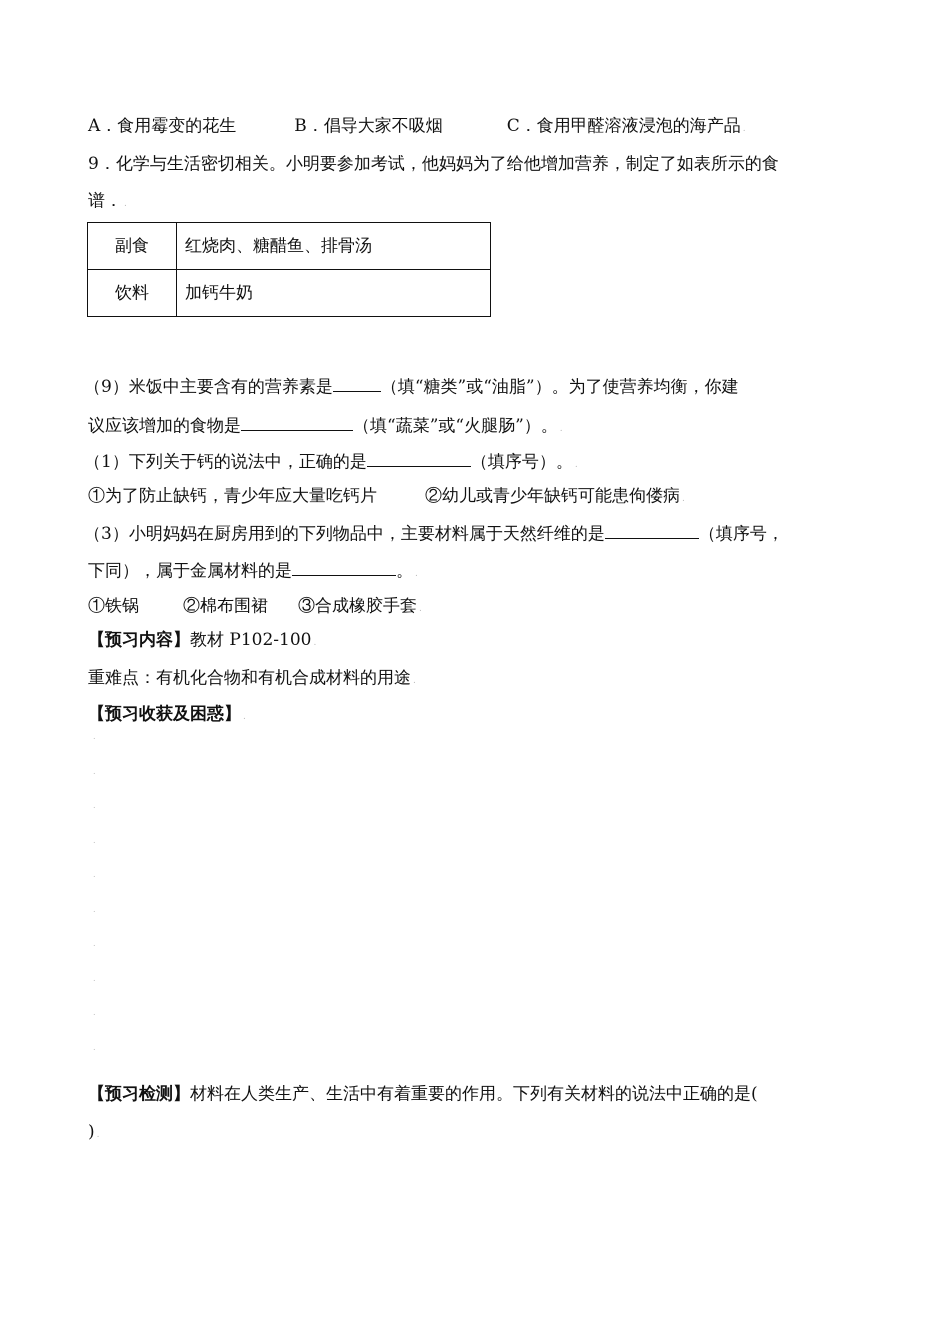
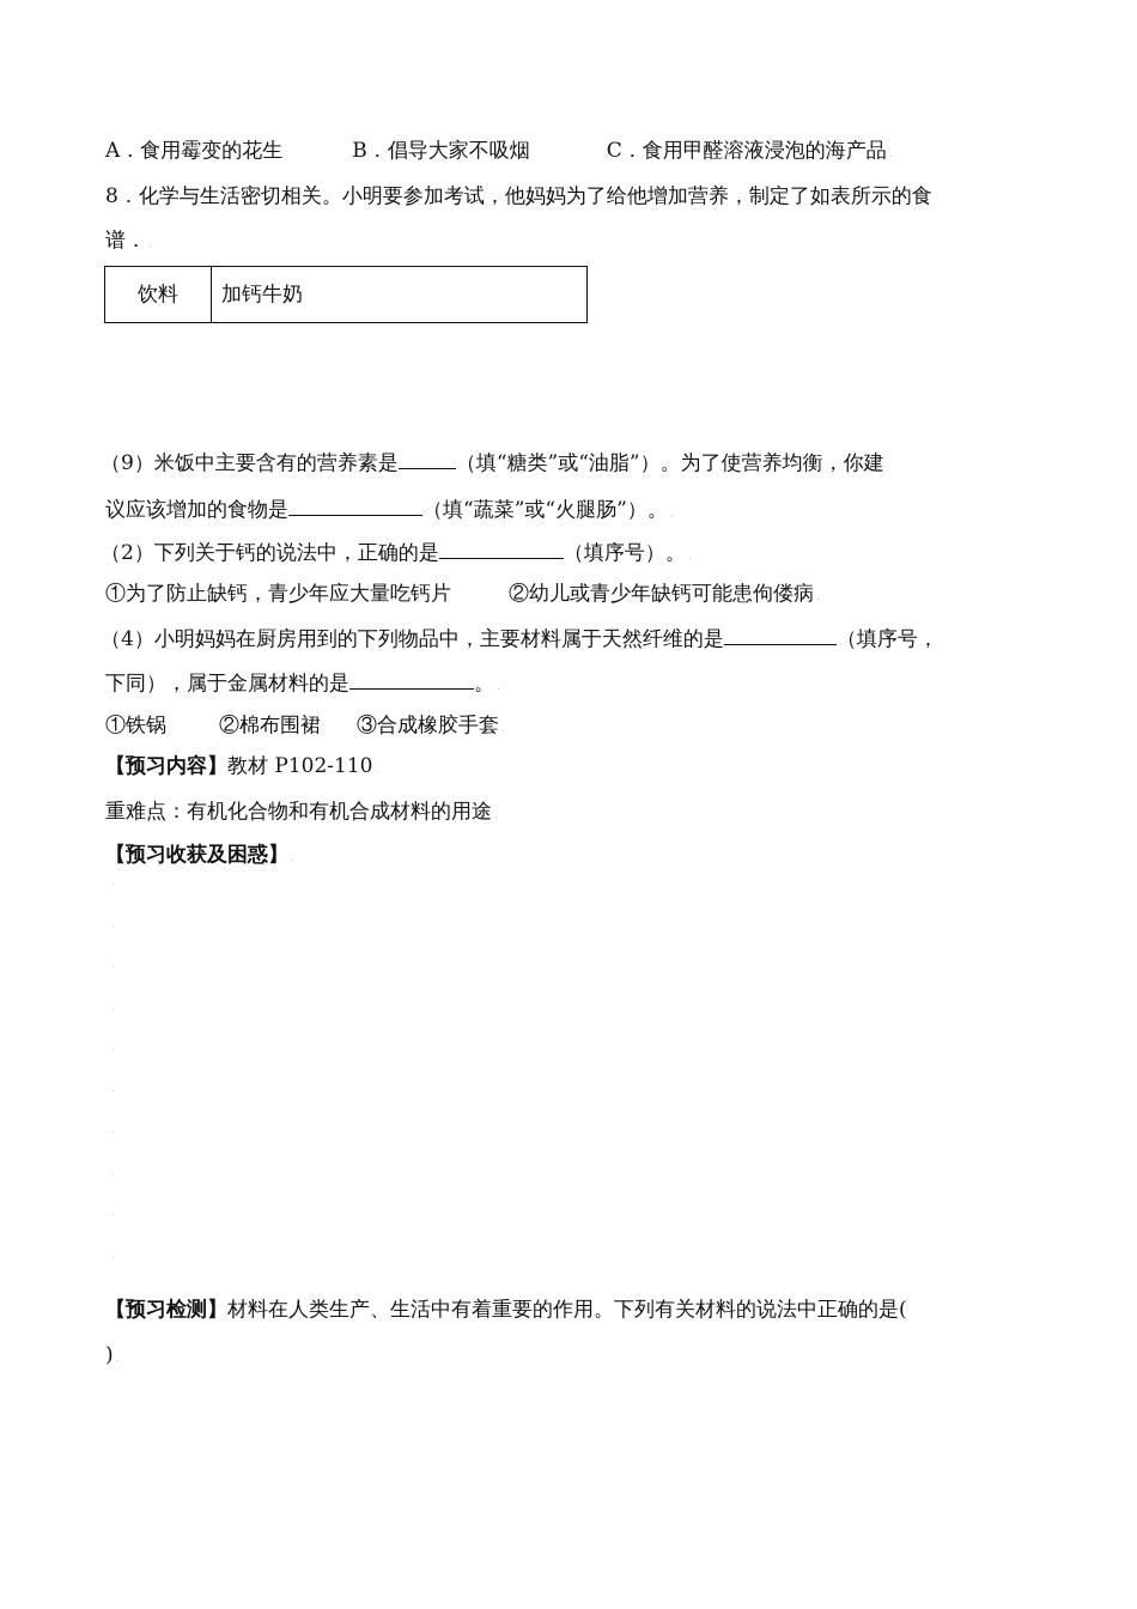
  A．食用霉变的花生 B．倡导大家不吸烟 C．食用甲醛溶液浸泡的海产品 .
- 9．化学与生活密切相关。小明要参加考试，他妈妈为了给他增加营养，制定了如表所示的食
+ 8．化学与生活密切相关。小明要参加考试，他妈妈为了给他增加营养，制定了如表所示的食
  谱． .
- 副食	红烧肉、糖醋鱼、排骨汤
  饮料	加钙牛奶
  （9）米饭中主要含有的营养素是 （填“糖类”或“油脂”）。为了使营养均衡，你建
  议应该增加的食物是 （填“蔬菜”或“火腿肠”）。 .
- （1）下列关于钙的说法中，正确的是 （填序号）。 .
+ （2）下列关于钙的说法中，正确的是 （填序号）。 .
  ①为了防止缺钙，青少年应大量吃钙片 ②幼儿或青少年缺钙可能患佝偻病 .
- （3）小明妈妈在厨房用到的下列物品中，主要材料属于天然纤维的是 （填序号，
+ （4）小明妈妈在厨房用到的下列物品中，主要材料属于天然纤维的是 （填序号，
  下同），属于金属材料的是 。 .
  ①铁锅 ②棉布围裙 ③合成橡胶手套 .
- 【预习内容】教材 P102-100 .
+ 【预习内容】教材 P102-110 .
  重难点：有机化合物和有机合成材料的用途 .
  【预习收获及困惑】 .
  .
  .
  .
  .
  .
  .
  .
  .
  .
  .
  【预习检测】材料在人类生产、生活中有着重要的作用。下列有关材料的说法中正确的是(
  ) .
